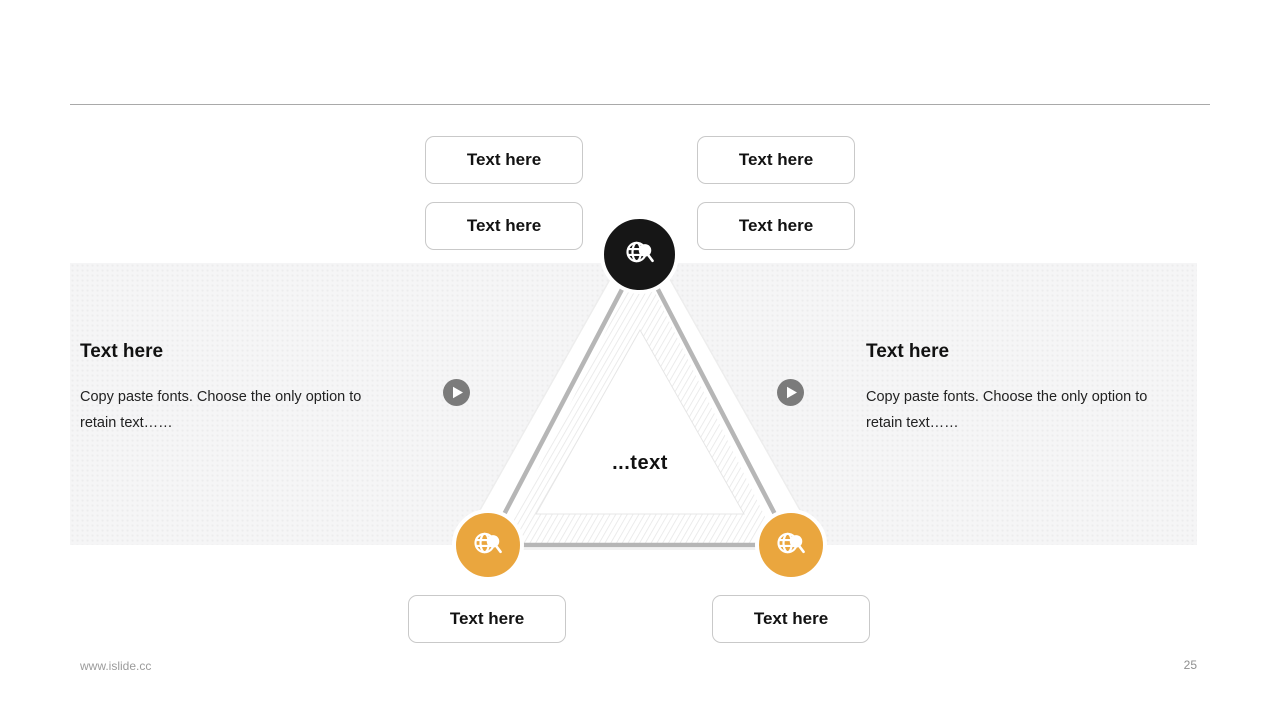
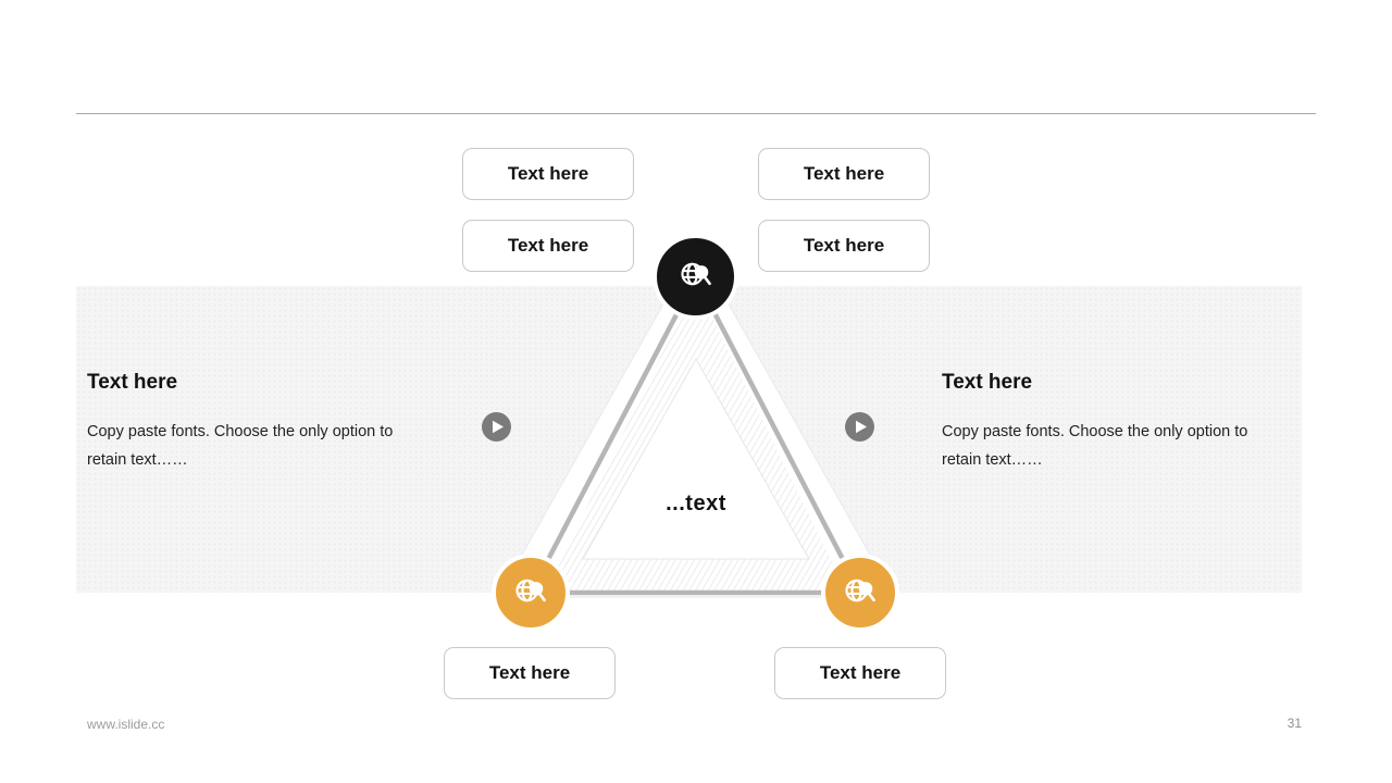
  Text here
  Text here
  Text here
  Text here
  Text here
  Copy paste fonts. Choose the only option to retain text……
  Text here
  Copy paste fonts. Choose the only option to retain text……
  ...text
  Text here
  Text here
  www.islide.cc
- 25
+ 31
